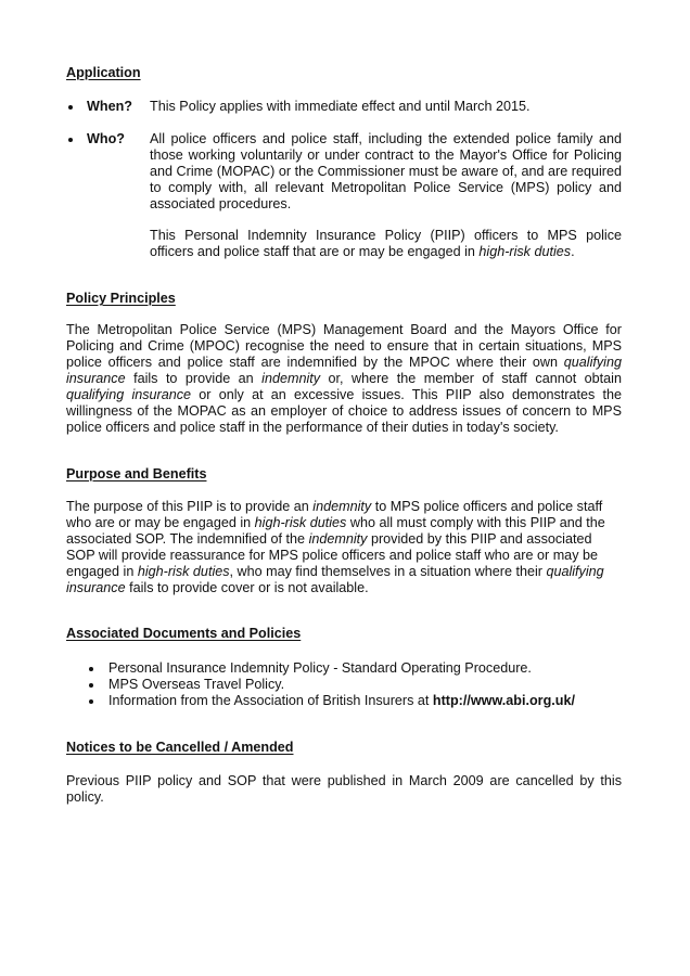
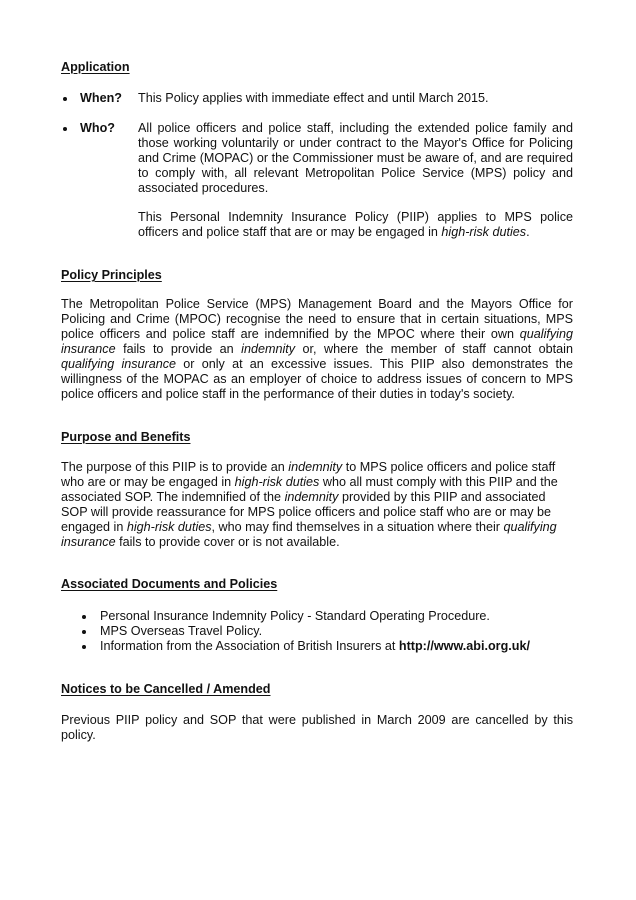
  Application
  When?
  This Policy applies with immediate effect and until March 2015.
  Who?
  All police officers and police staff, including the extended police family and those working voluntarily or under contract to the Mayor's Office for Policing and Crime (MOPAC) or the Commissioner must be aware of, and are required to comply with, all relevant Metropolitan Police Service (MPS) policy and associated procedures.
- This Personal Indemnity Insurance Policy (PIIP) officers to MPS police officers and police staff that are or may be engaged in high-risk duties.
+ This Personal Indemnity Insurance Policy (PIIP) applies to MPS police officers and police staff that are or may be engaged in high-risk duties.
  Policy Principles
  The Metropolitan Police Service (MPS) Management Board and the Mayors Office for Policing and Crime (MPOC) recognise the need to ensure that in certain situations, MPS police officers and police staff are indemnified by the MPOC where their own qualifying insurance fails to provide an indemnity or, where the member of staff cannot obtain qualifying insurance or only at an excessive issues. This PIIP also demonstrates the willingness of the MOPAC as an employer of choice to address issues of concern to MPS police officers and police staff in the performance of their duties in today's society.
  Purpose and Benefits
  The purpose of this PIIP is to provide an indemnity to MPS police officers and police staff who are or may be engaged in high-risk duties who all must comply with this PIIP and the associated SOP. The indemnified of the indemnity provided by this PIIP and associated SOP will provide reassurance for MPS police officers and police staff who are or may be engaged in high-risk duties, who may find themselves in a situation where their qualifying insurance fails to provide cover or is not available.
  Associated Documents and Policies
  Personal Insurance Indemnity Policy - Standard Operating Procedure.
  MPS Overseas Travel Policy.
  Information from the Association of British Insurers at http://www.abi.org.uk/
  Notices to be Cancelled / Amended
  Previous PIIP policy and SOP that were published in March 2009 are cancelled by this policy.
